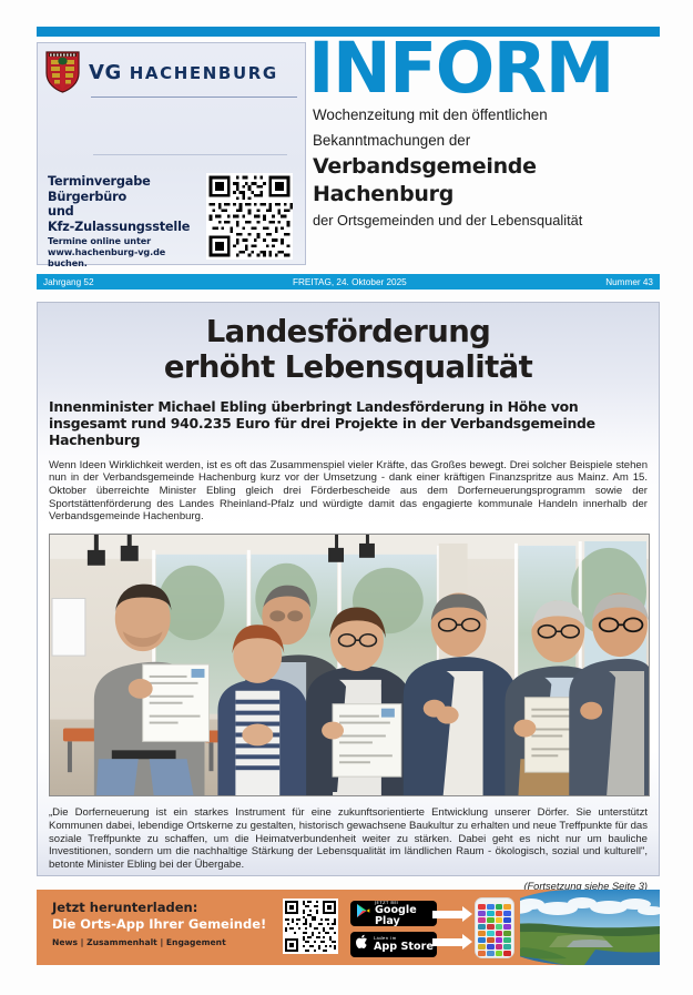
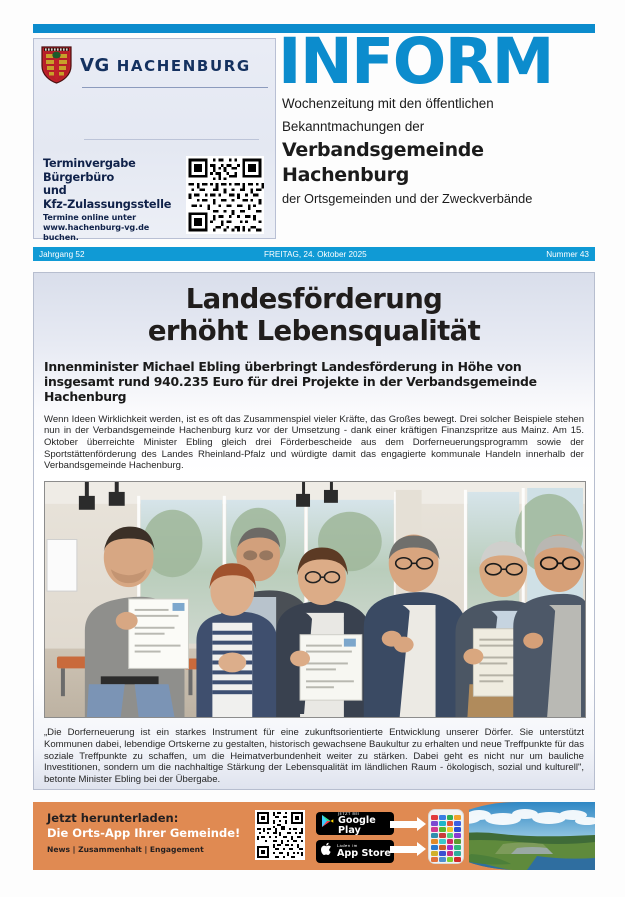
  VG HACHENBURG
  Terminvergabe
  Bürgerbüro
  und
  Kfz-Zulassungsstelle
  Termine online unter
  www.hachenburg-vg.de
  buchen.
  INFORM
  Wochenzeitung mit den öffentlichen
  Bekanntmachungen der
  Verbandsgemeinde
  Hachenburg
- der Ortsgemeinden und der Lebensqualität
+ der Ortsgemeinden und der Zweckverbände
  Jahrgang 52
  FREITAG, 24. Oktober 2025
  Nummer 43
  Landesförderung
  erhöht Lebensqualität
  Innenminister Michael Ebling überbringt Landesförderung in Höhe von insgesamt rund 940.235 Euro für drei Projekte in der Verbandsgemeinde Hachenburg
  Wenn Ideen Wirklichkeit werden, ist es oft das Zusammenspiel vieler Kräfte, das Großes bewegt. Drei solcher Beispiele stehen nun in der Verbandsgemeinde Hachenburg kurz vor der Umsetzung - dank einer kräftigen Finanzspritze aus Mainz. Am 15. Oktober überreichte Minister Ebling gleich drei Förderbescheide aus dem Dorferneuerungsprogramm sowie der Sportstättenförderung des Landes Rheinland-Pfalz und würdigte damit das engagierte kommunale Handeln innerhalb der Verbandsgemeinde Hachenburg.
  „Die Dorferneuerung ist ein starkes Instrument für eine zukunftsorientierte Entwicklung unserer Dörfer. Sie unterstützt Kommunen dabei, lebendige Ortskerne zu gestalten, historisch gewachsene Baukultur zu erhalten und neue Treffpunkte für das soziale Treffpunkte zu schaffen, um die Heimatverbundenheit weiter zu stärken. Dabei geht es nicht nur um bauliche Investitionen, sondern um die nachhaltige Stärkung der Lebensqualität im ländlichen Raum - ökologisch, sozial und kulturell", betonte Minister Ebling bei der Übergabe.
- (Fortsetzung siehe Seite 3)
  Jetzt herunterladen:
  Die Orts-App Ihrer Gemeinde!
  News | Zusammenhalt | Engagement
  Google Play
  App Store
